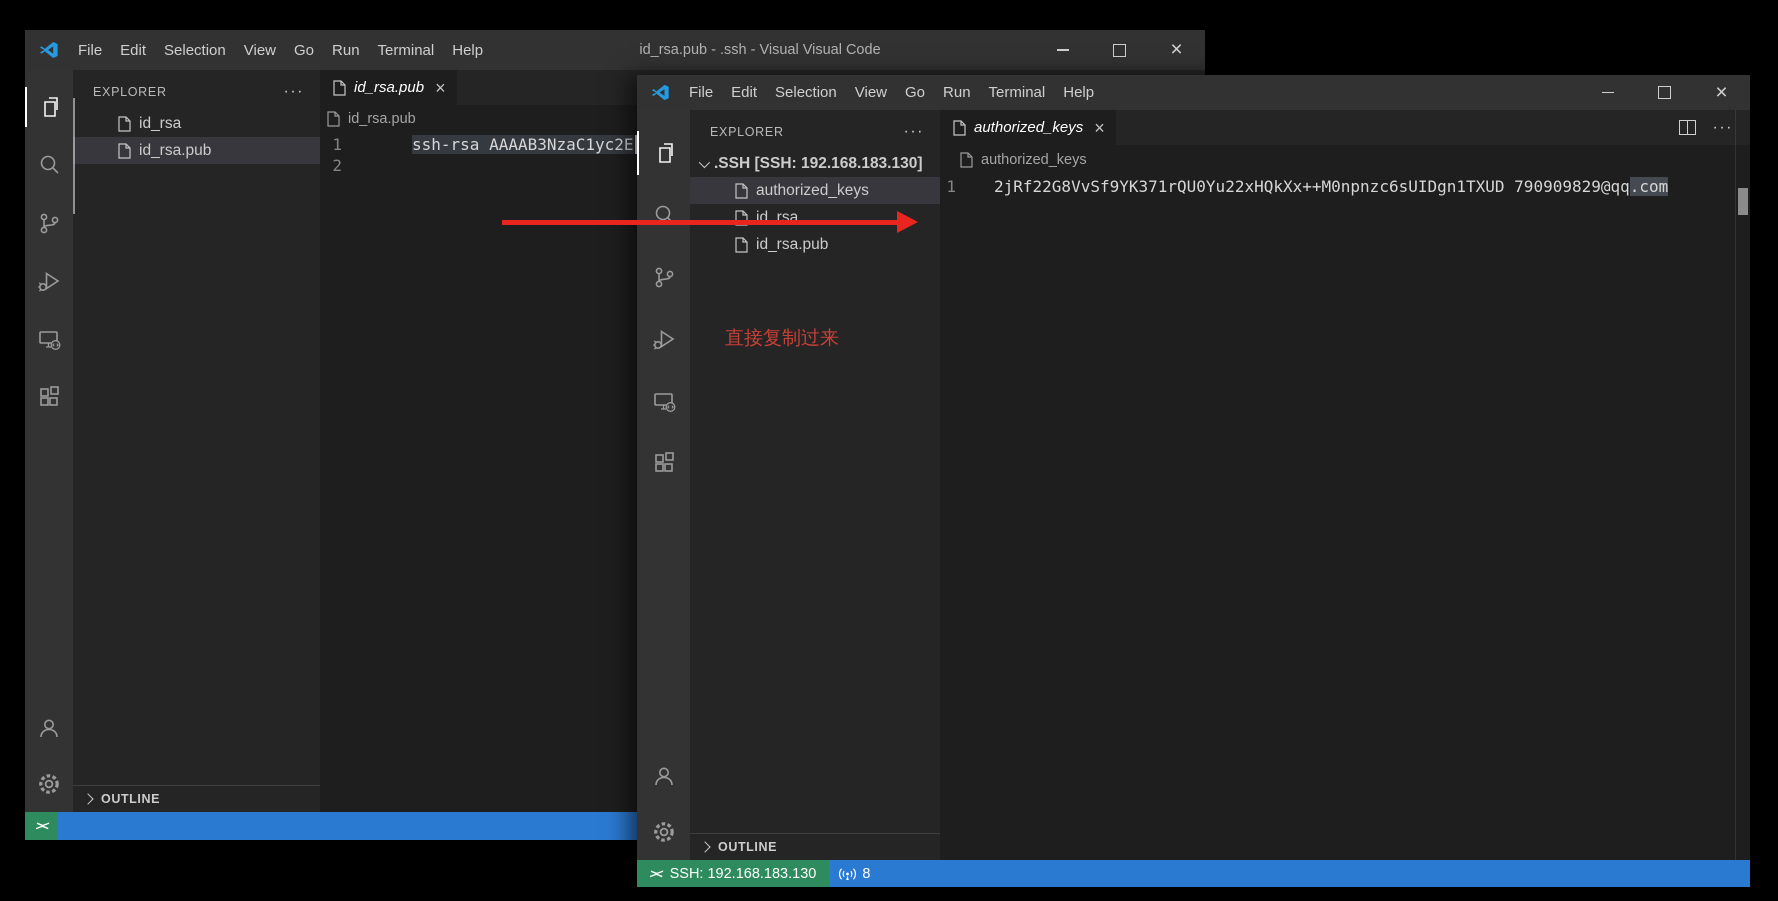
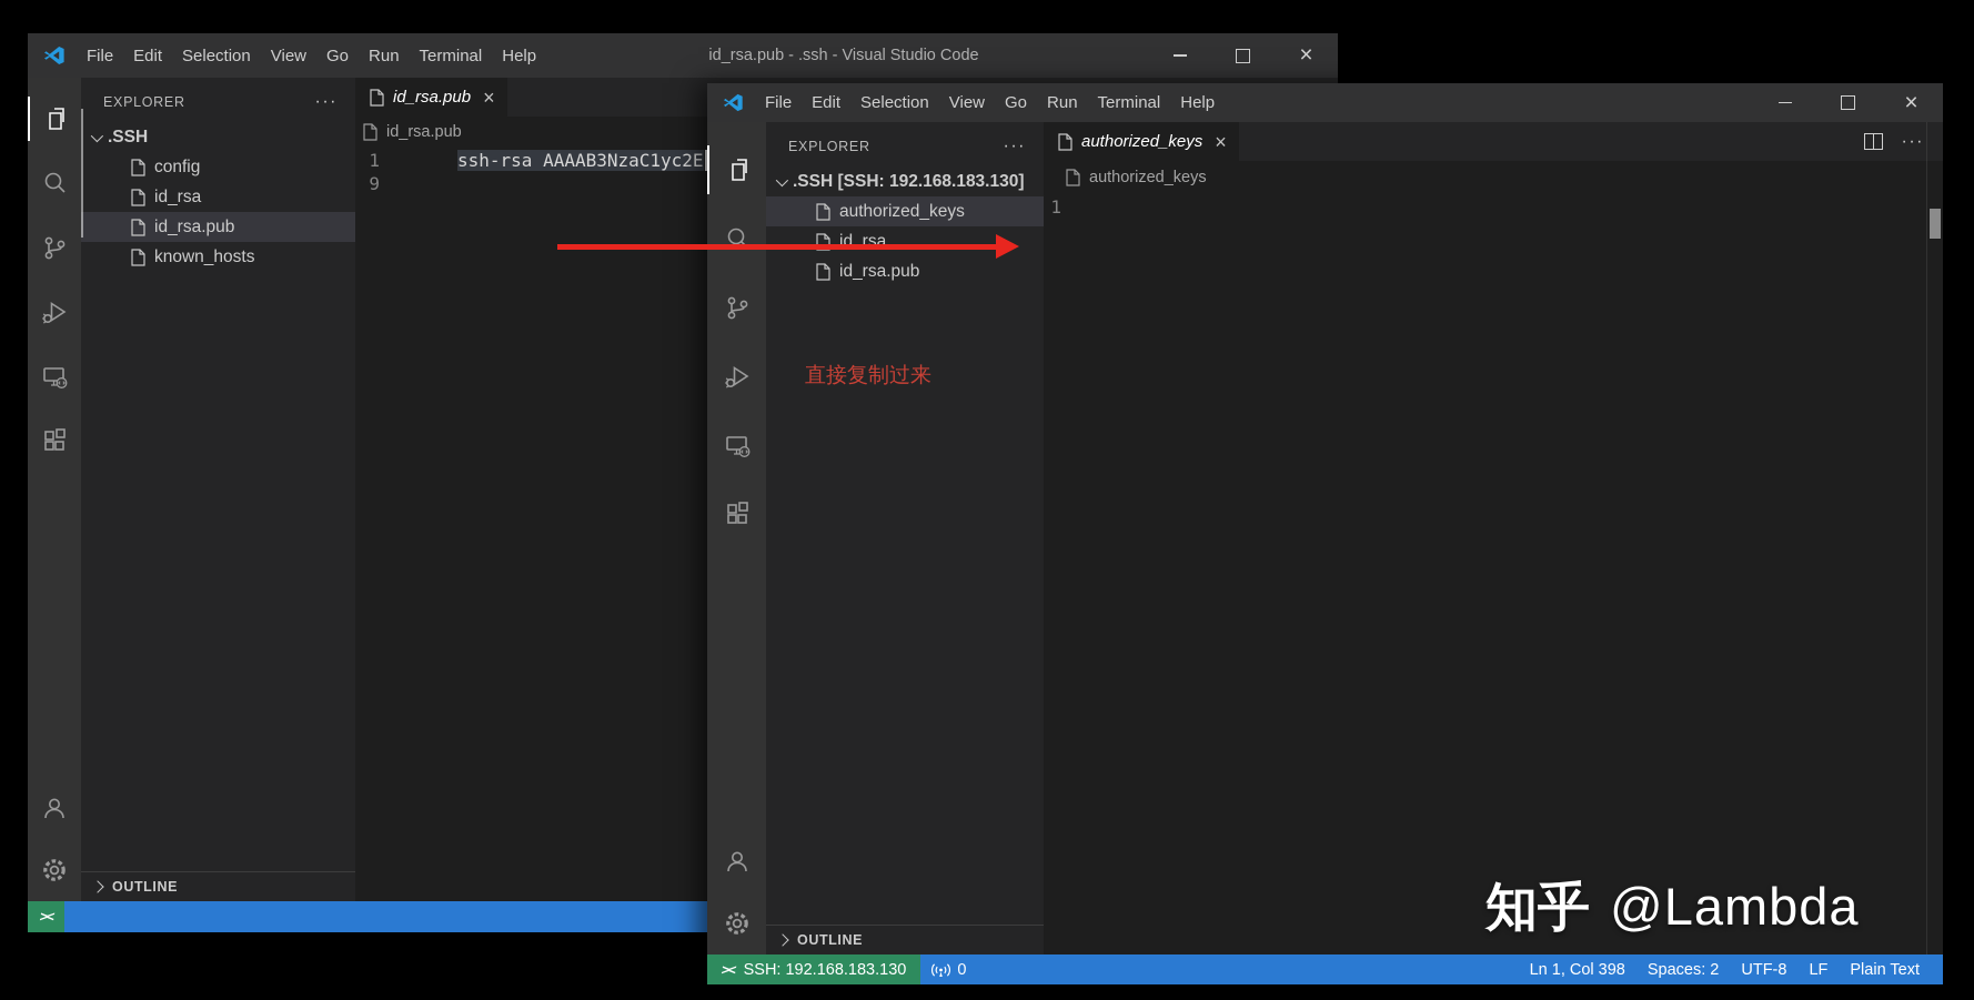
  File
  Edit
  Selection
  View
  Go
  Run
  Terminal
  Help
- id_rsa.pub - .ssh - Visual Visual Code
+ id_rsa.pub - .ssh - Visual Studio Code
  ×
  EXPLORER
  ···
+ .SSH
+ config
  id_rsa
  id_rsa.pub
+ known_hosts
  OUTLINE
  id_rsa.pub
  ×
  id_rsa.pub
  1
  ssh-rsa AAAAB3NzaC1yc2E
- 2
+ 9
  File
  Edit
  Selection
  View
  Go
  Run
  Terminal
  Help
  ×
  EXPLORER
  ···
  .SSH [SSH: 192.168.183.130]
  authorized_keys
  id_rsa
  id_rsa.pub
  OUTLINE
  authorized_keys
  ×
  ···
  authorized_keys
  1
- 2jRf22G8VvSf9YK371rQU0Yu22xHQkXx++M0npnzc6sUIDgn1TXUD 790909829@qq.com
  SSH: 192.168.183.130
- 8
+ 0
+ Ln 1, Col 398
+ Spaces: 2
+ UTF-8
+ LF
+ Plain Text
  直接复制过来
+ 知乎
+ @Lambda
